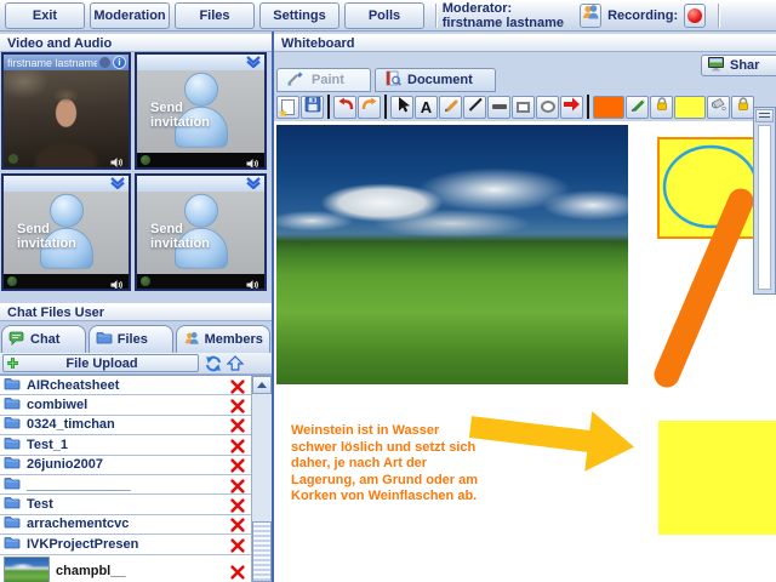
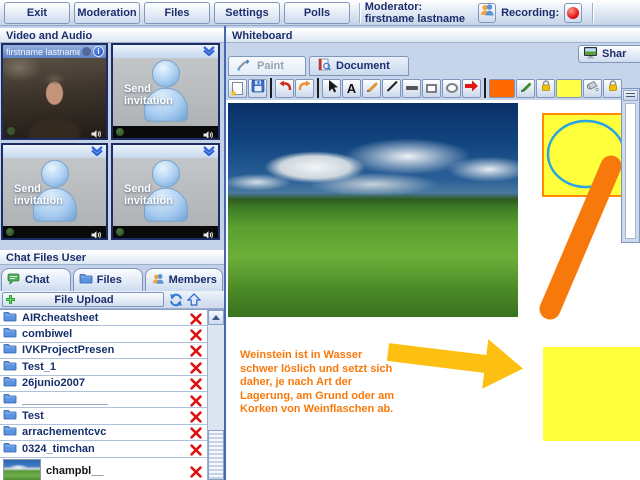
  Exit
  Moderation
  Files
  Settings
  Polls
  Moderator: firstname lastname
  Recording:
  Video and Audio
  firstname lastname
  i
  Send invitation
  Send invitation
  Send invitation
  Chat Files User
  Chat
  Files
  Members
  File Upload
  AIRcheatsheet
  combiwel
- 0324_timchan
+ IVKProjectPresen
  Test_1
  26junio2007
  ______________
  Test
  arrachementcvc
- IVKProjectPresen
+ 0324_timchan
  champbl__
  Whiteboard
  Shar
  Paint
  Document
  A
  Weinstein ist in Wasser
  schwer löslich und setzt sich
  daher, je nach Art der
  Lagerung, am Grund oder am
  Korken von Weinflaschen ab.
